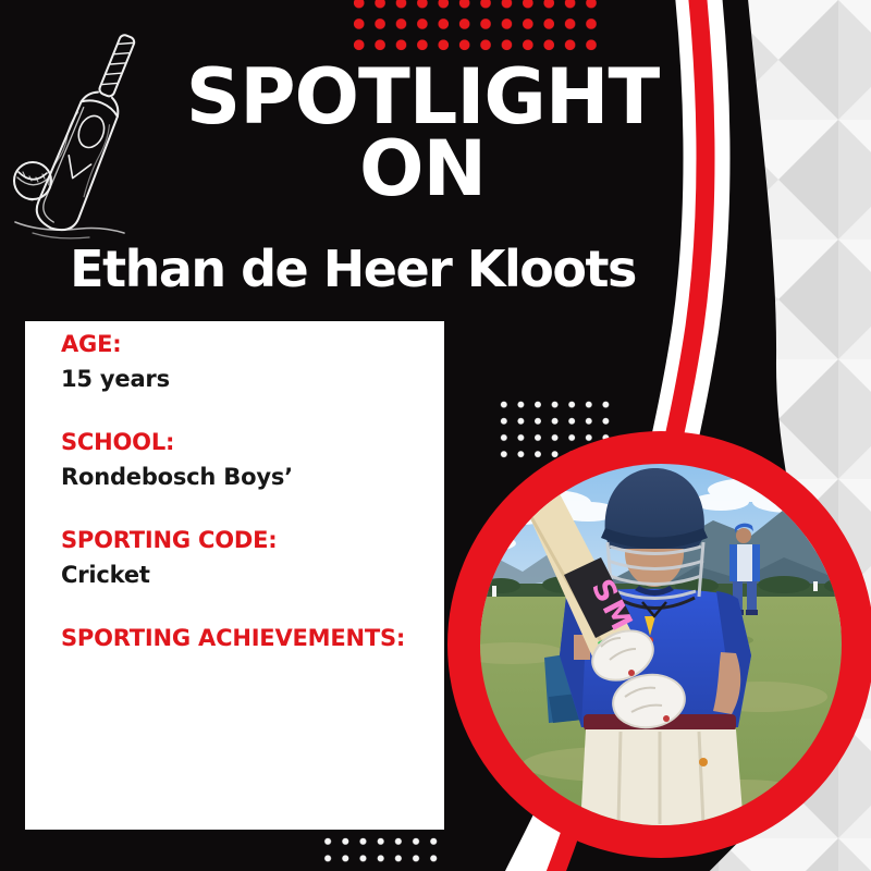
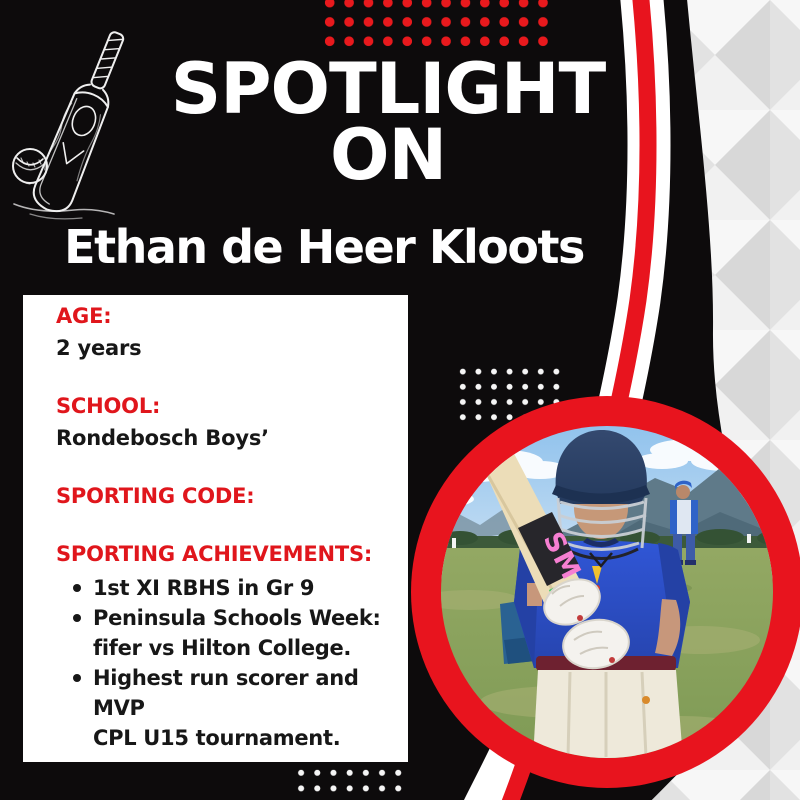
  SPOTLIGHT
  ON
  Ethan de Heer Kloots
  AGE:
- 15 years
+ 2 years
  SCHOOL:
  Rondebosch Boys’
  SPORTING CODE:
- Cricket
  SPORTING ACHIEVEMENTS:
+ 1st XI RBHS in Gr 9
+ Peninsula Schools Week:
+ fifer vs Hilton College.
+ Highest run scorer and MVP
+ CPL U15 tournament.
